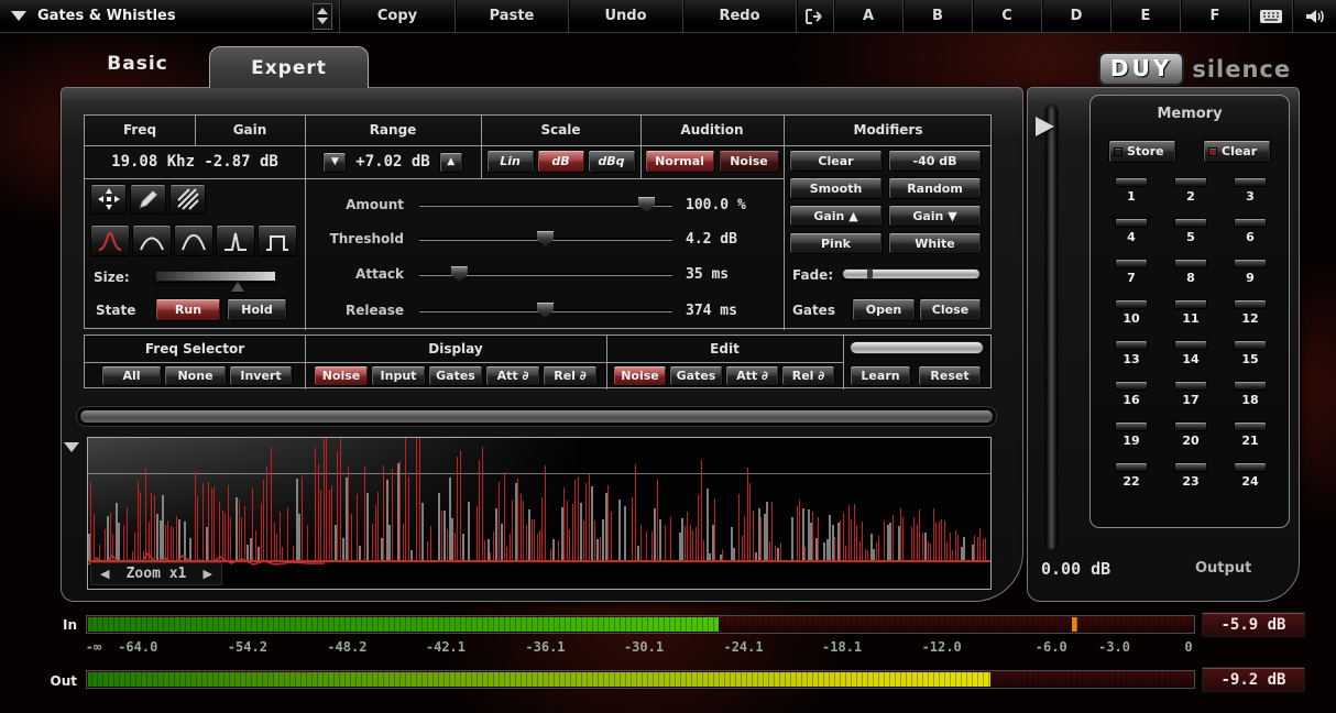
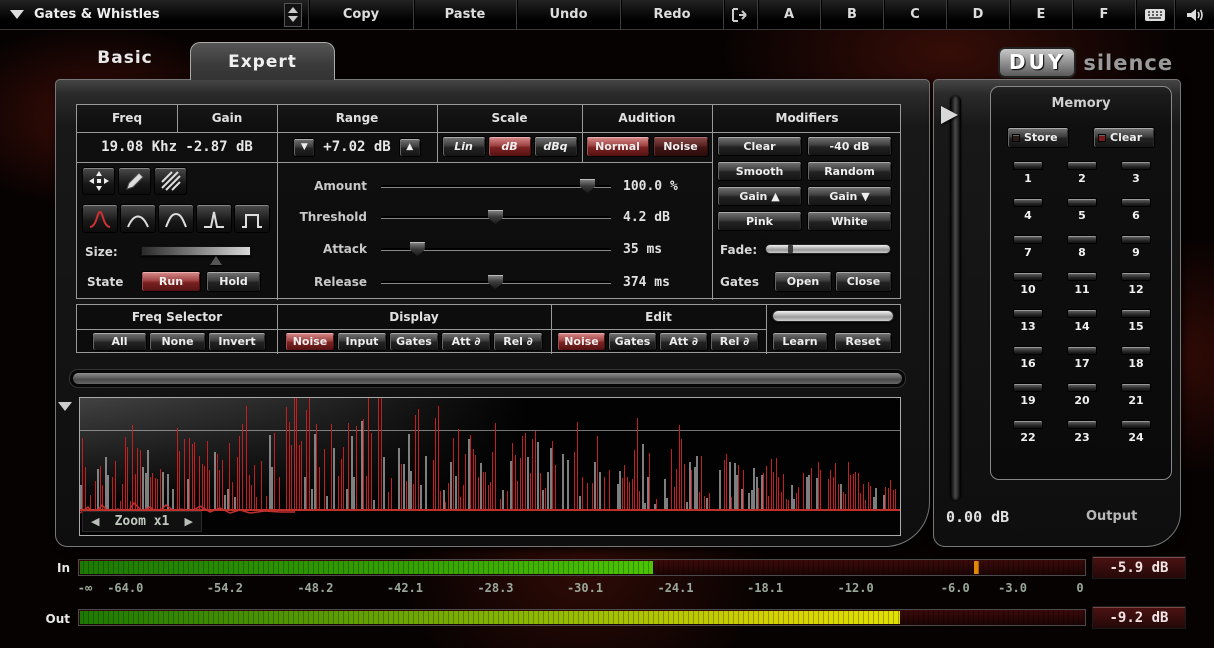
  Gates & Whistles
  Copy
  Paste
  Undo
  Redo
  A
  B
  C
  D
  E
  F
  Basic
  Expert
  DUY
  silence
  Freq
  Gain
  Range
  Scale
  Audition
  Modifiers
  19.08 Khz -2.87 dB
  ▼
  +7.02 dB
  ▲
  Lin
  dB
  dBq
  Normal
  Noise
  Clear
  -40 dB
  Smooth
  Random
  Gain ▲
  Gain ▼
  Pink
  White
  Fade:
  Gates
  Open
  Close
  Size:
  State
  Run
  Hold
  Amount
  100.0 %
  Threshold
  4.2 dB
  Attack
  35 ms
  Release
  374 ms
  Freq Selector
  Display
  Edit
  All
  None
  Invert
  Noise
  Input
  Gates
  Att ∂
  Rel ∂
  Noise
  Gates
  Att ∂
  Rel ∂
  Learn
  Reset
  ◀
  Zoom x1
  ▶
  Memory
  Store
  Clear
  1
  2
  3
  4
  5
  6
  7
  8
  9
  10
  11
  12
  13
  14
  15
  16
  17
  18
  19
  20
  21
  22
  23
  24
  0.00 dB
  Output
  In
  -5.9 dB
  -∞
  -64.0
  -54.2
  -48.2
  -42.1
- -36.1
+ -28.3
  -30.1
  -24.1
  -18.1
  -12.0
  -6.0
  -3.0
  0
  Out
  -9.2 dB
